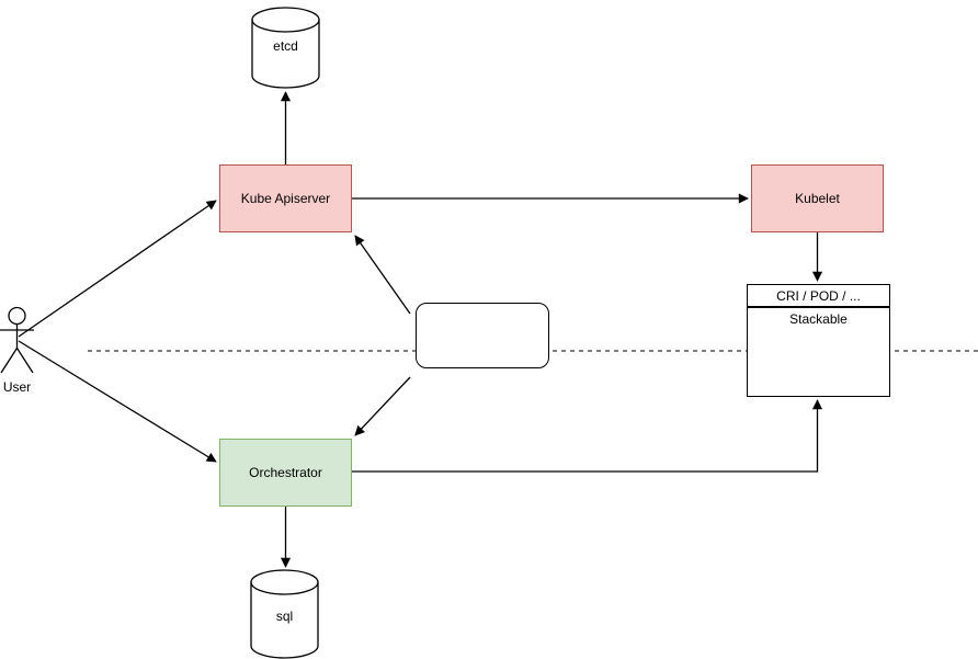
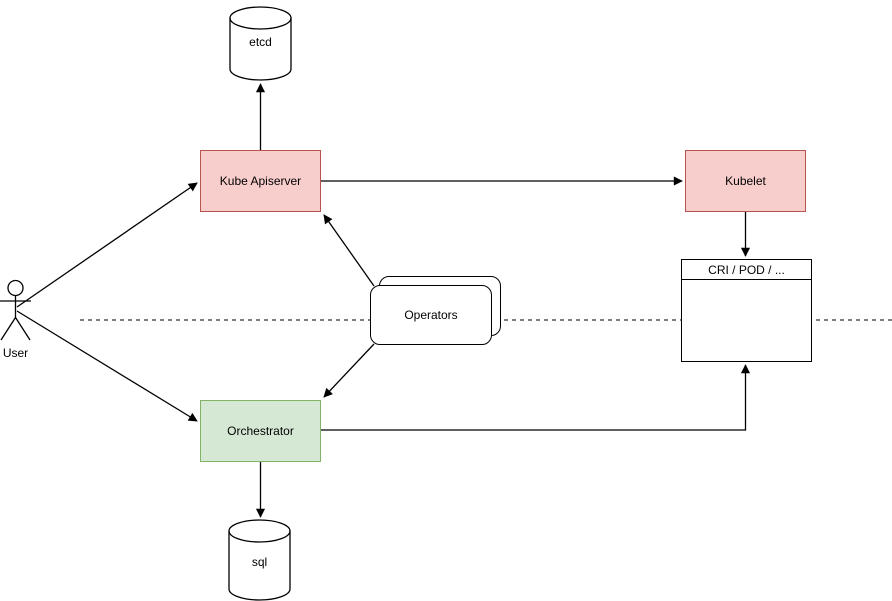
  etcd
  sql
  User
  Kube Apiserver
  Kubelet
  Orchestrator
+ Operators
  CRI / POD / ...
- Stackable
